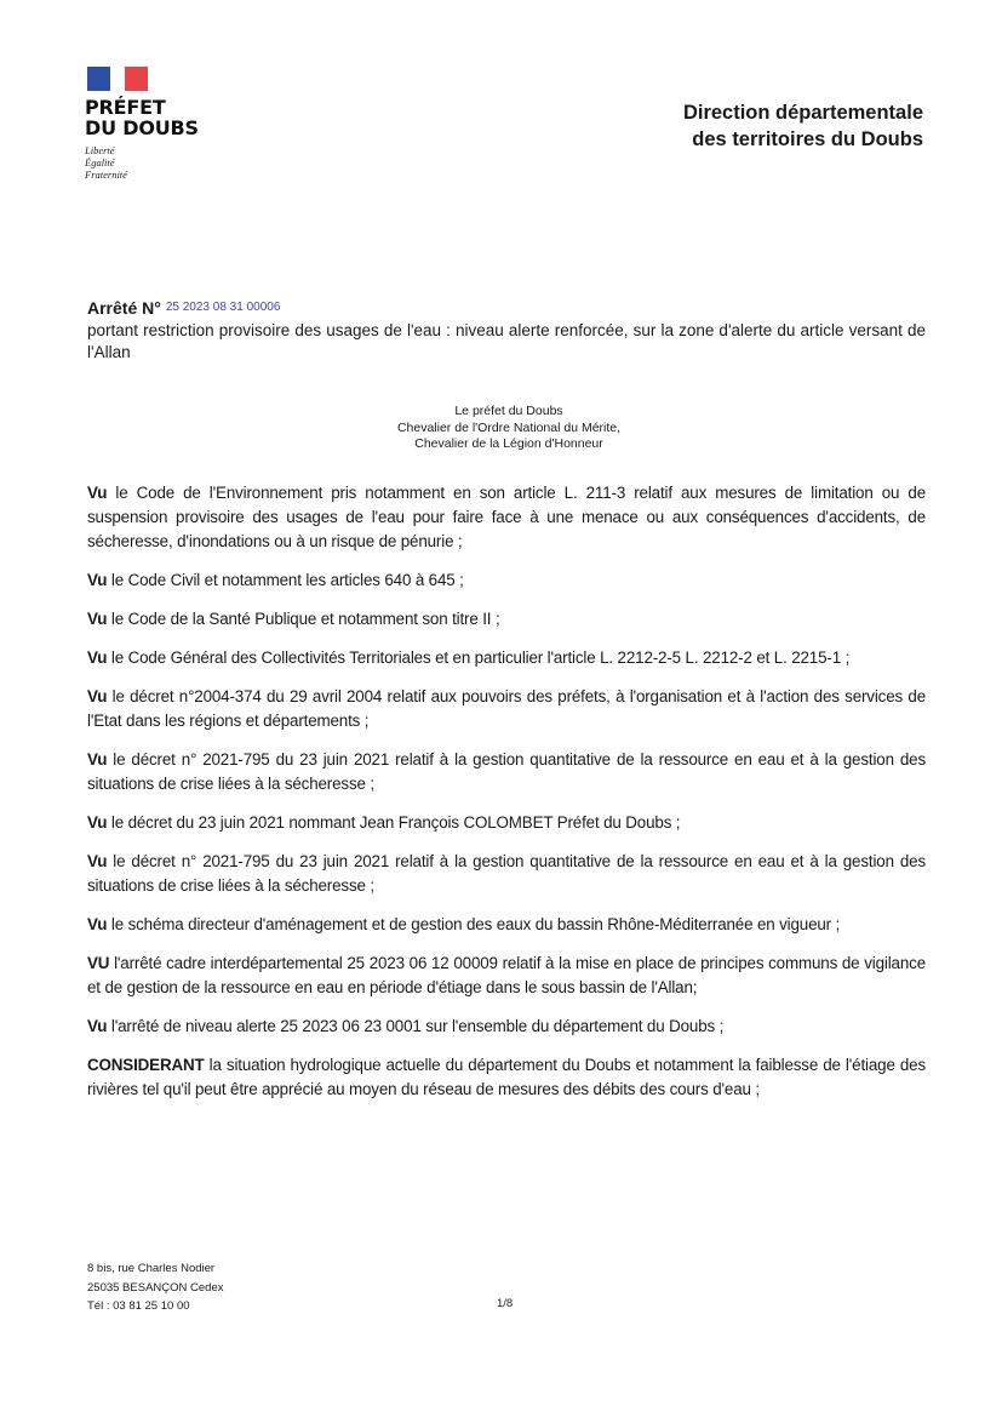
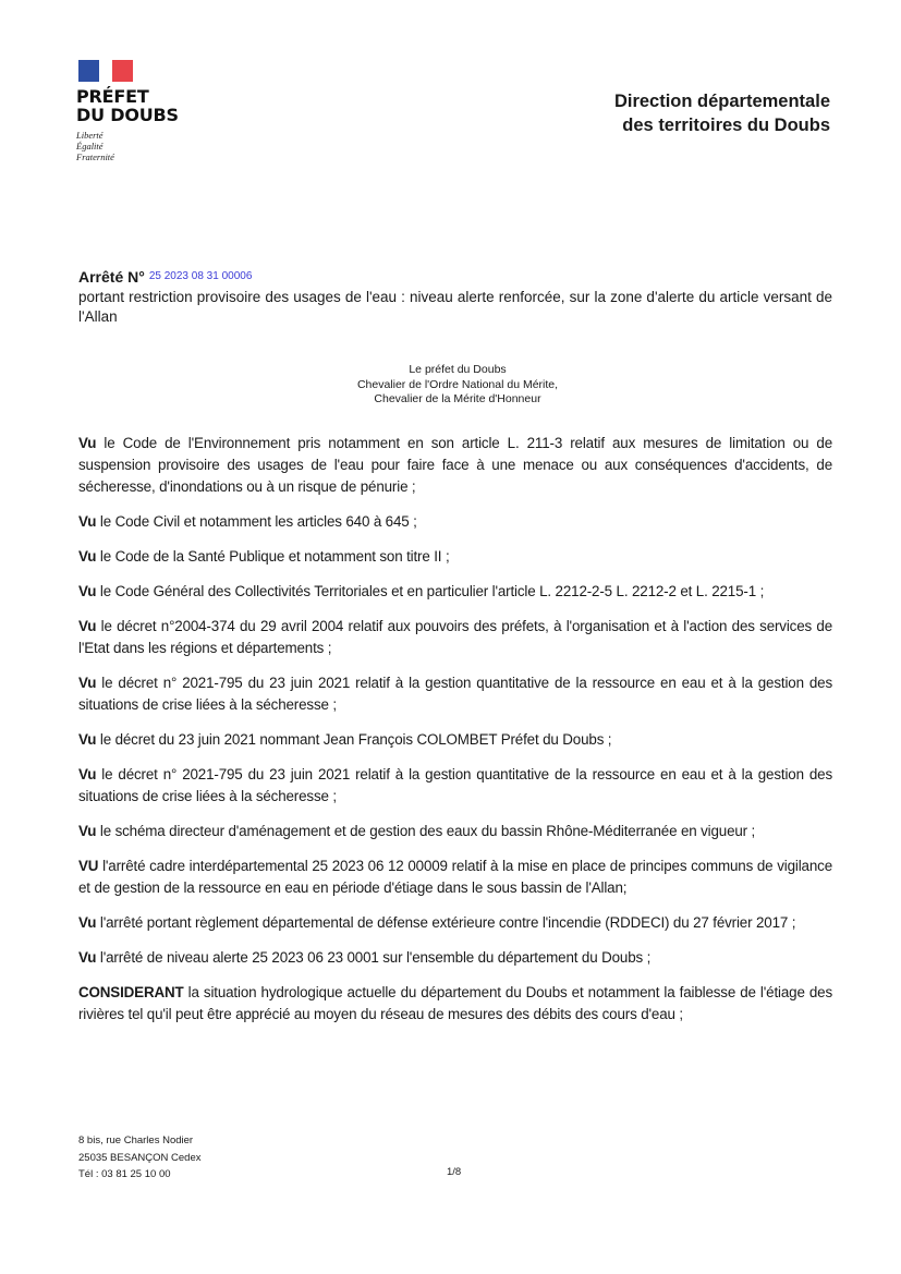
  PRÉFET
  DU DOUBS
  Liberté
  Égalité
  Fraternité
  Direction départementale
  des territoires du Doubs
  Arrêté N° 25 2023 08 31 00006
  portant restriction provisoire des usages de l'eau : niveau alerte renforcée, sur la zone d'alerte du article versant de l'Allan
  Le préfet du Doubs
  Chevalier de l'Ordre National du Mérite,
- Chevalier de la Légion d'Honneur
+ Chevalier de la Mérite d'Honneur
  Vu le Code de l'Environnement pris notamment en son article L. 211-3 relatif aux mesures de limitation ou de suspension provisoire des usages de l'eau pour faire face à une menace ou aux conséquences d'accidents, de sécheresse, d'inondations ou à un risque de pénurie ;
  Vu le Code Civil et notamment les articles 640 à 645 ;
  Vu le Code de la Santé Publique et notamment son titre II ;
  Vu le Code Général des Collectivités Territoriales et en particulier l'article L. 2212-2-5 L. 2212-2 et L. 2215-1 ;
  Vu le décret n°2004-374 du 29 avril 2004 relatif aux pouvoirs des préfets, à l'organisation et à l'action des services de l'Etat dans les régions et départements ;
  Vu le décret n° 2021-795 du 23 juin 2021 relatif à la gestion quantitative de la ressource en eau et à la gestion des situations de crise liées à la sécheresse ;
  Vu le décret du 23 juin 2021 nommant Jean François COLOMBET Préfet du Doubs ;
  Vu le décret n° 2021-795 du 23 juin 2021 relatif à la gestion quantitative de la ressource en eau et à la gestion des situations de crise liées à la sécheresse ;
  Vu le schéma directeur d'aménagement et de gestion des eaux du bassin Rhône-Méditerranée en vigueur ;
  VU l'arrêté cadre interdépartemental 25 2023 06 12 00009 relatif à la mise en place de principes communs de vigilance et de gestion de la ressource en eau en période d'étiage dans le sous bassin de l'Allan;
+ Vu l'arrêté portant règlement départemental de défense extérieure contre l'incendie (RDDECI) du 27 février 2017 ;
  Vu l'arrêté de niveau alerte 25 2023 06 23 0001 sur l'ensemble du département du Doubs ;
  CONSIDERANT la situation hydrologique actuelle du département du Doubs et notamment la faiblesse de l'étiage des rivières tel qu'il peut être apprécié au moyen du réseau de mesures des débits des cours d'eau ;
  8 bis, rue Charles Nodier
  25035 BESANÇON Cedex
  Tél : 03 81 25 10 00
  1/8
